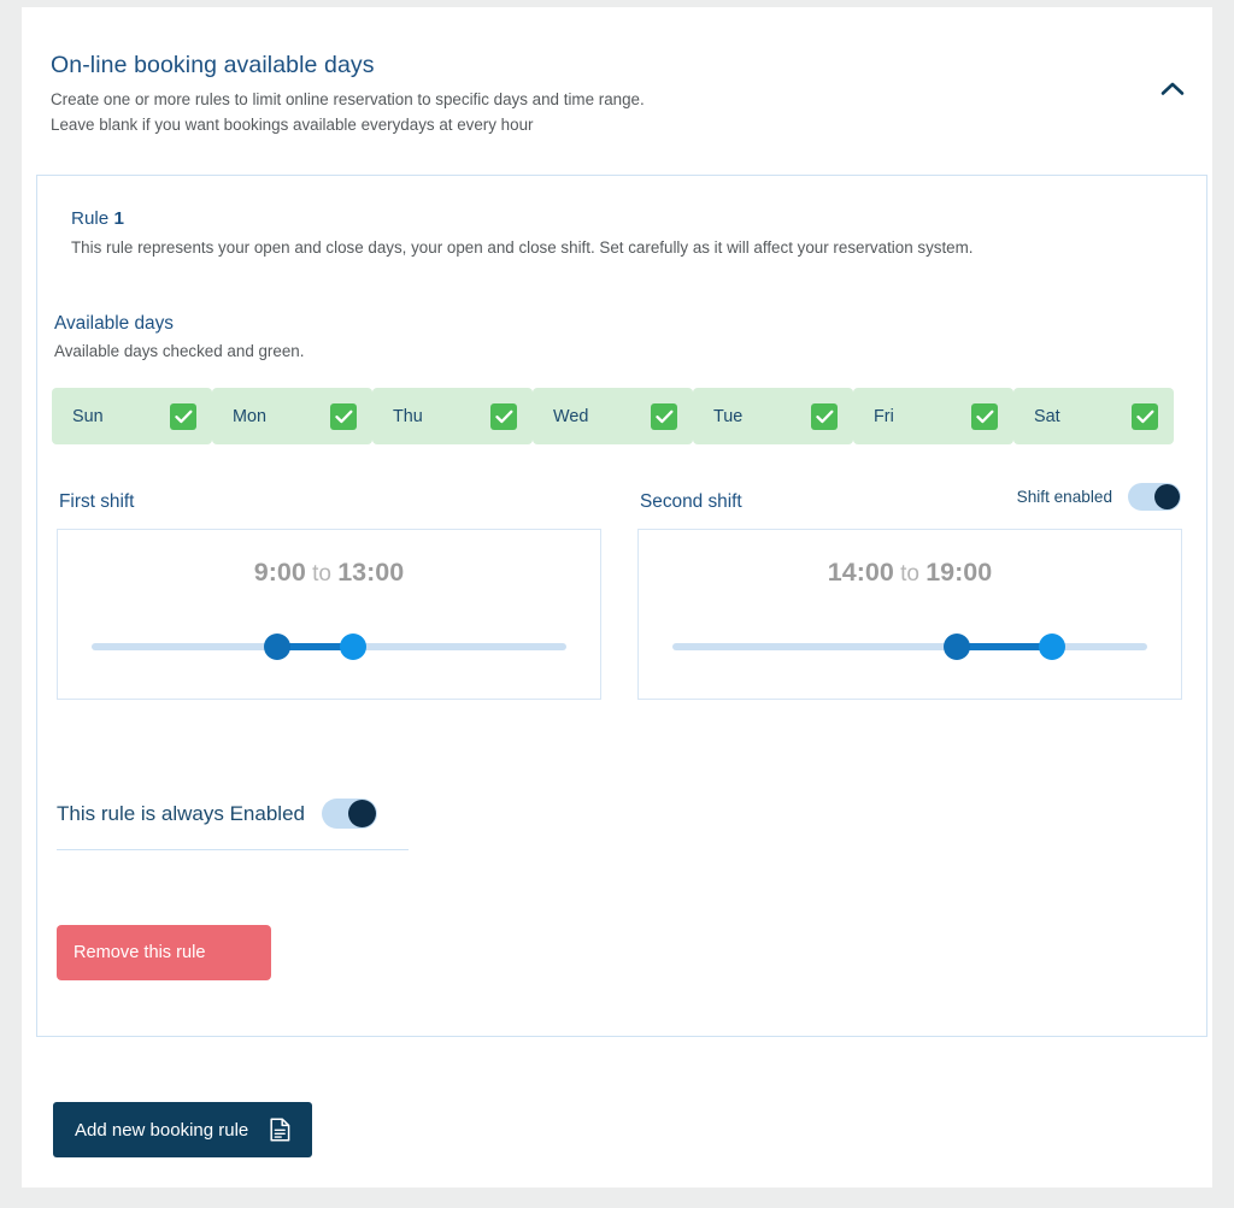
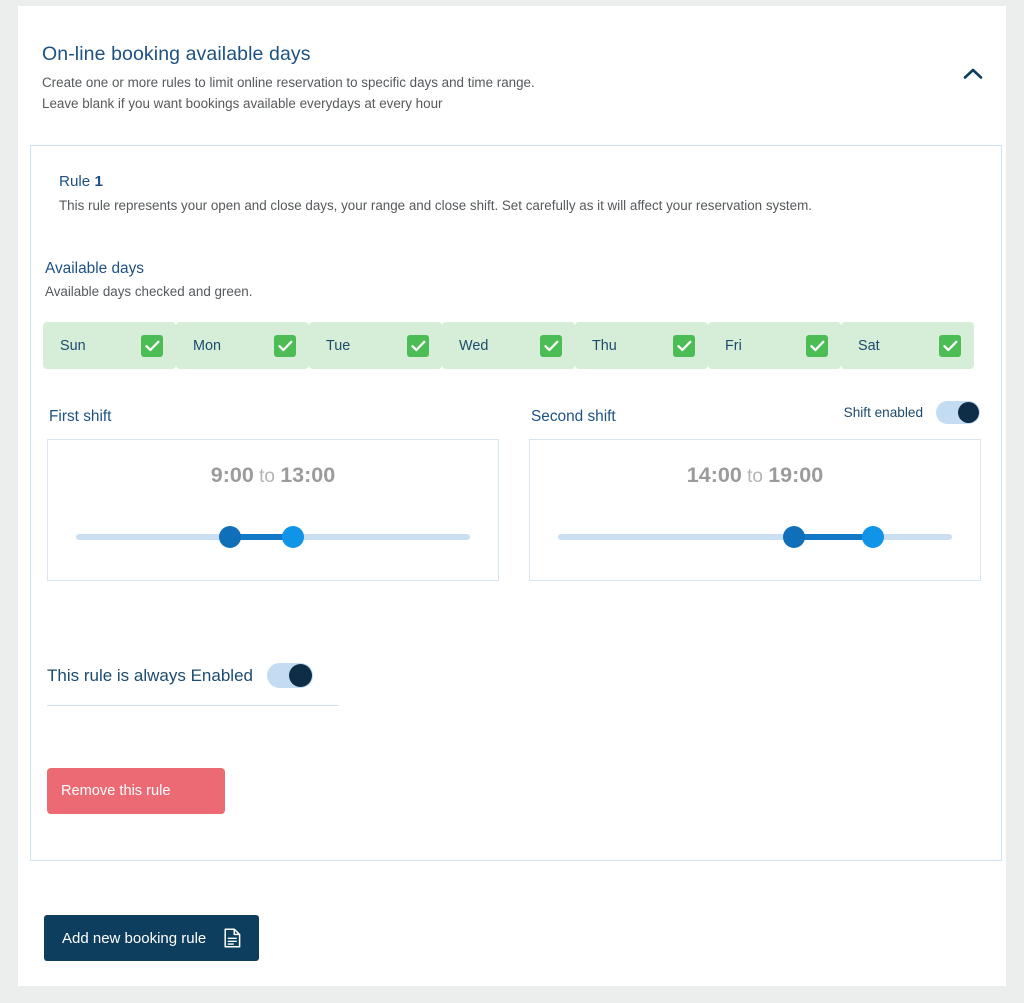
  On-line booking available days
  Create one or more rules to limit online reservation to specific days and time range.
  Leave blank if you want bookings available everydays at every hour
  Rule 1
- This rule represents your open and close days, your open and close shift. Set carefully as it will affect your reservation system.
+ This rule represents your open and close days, your range and close shift. Set carefully as it will affect your reservation system.
  Available days
  Available days checked and green.
  Sun
  Mon
- Thu
+ Tue
  Wed
- Tue
+ Thu
  Fri
  Sat
  First shift
  9:00 to 13:00
  Second shift
  Shift enabled
  14:00 to 19:00
  This rule is always Enabled
  Remove this rule
  Add new booking rule
